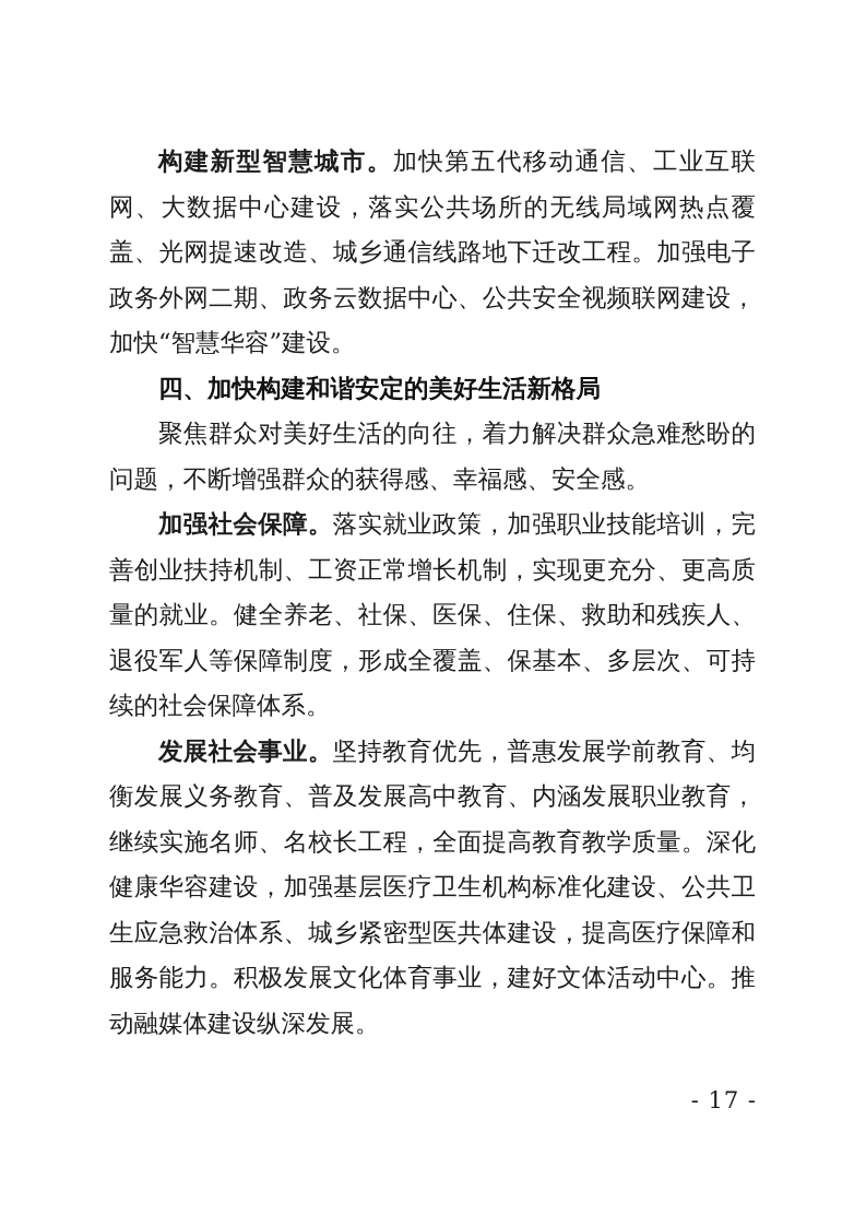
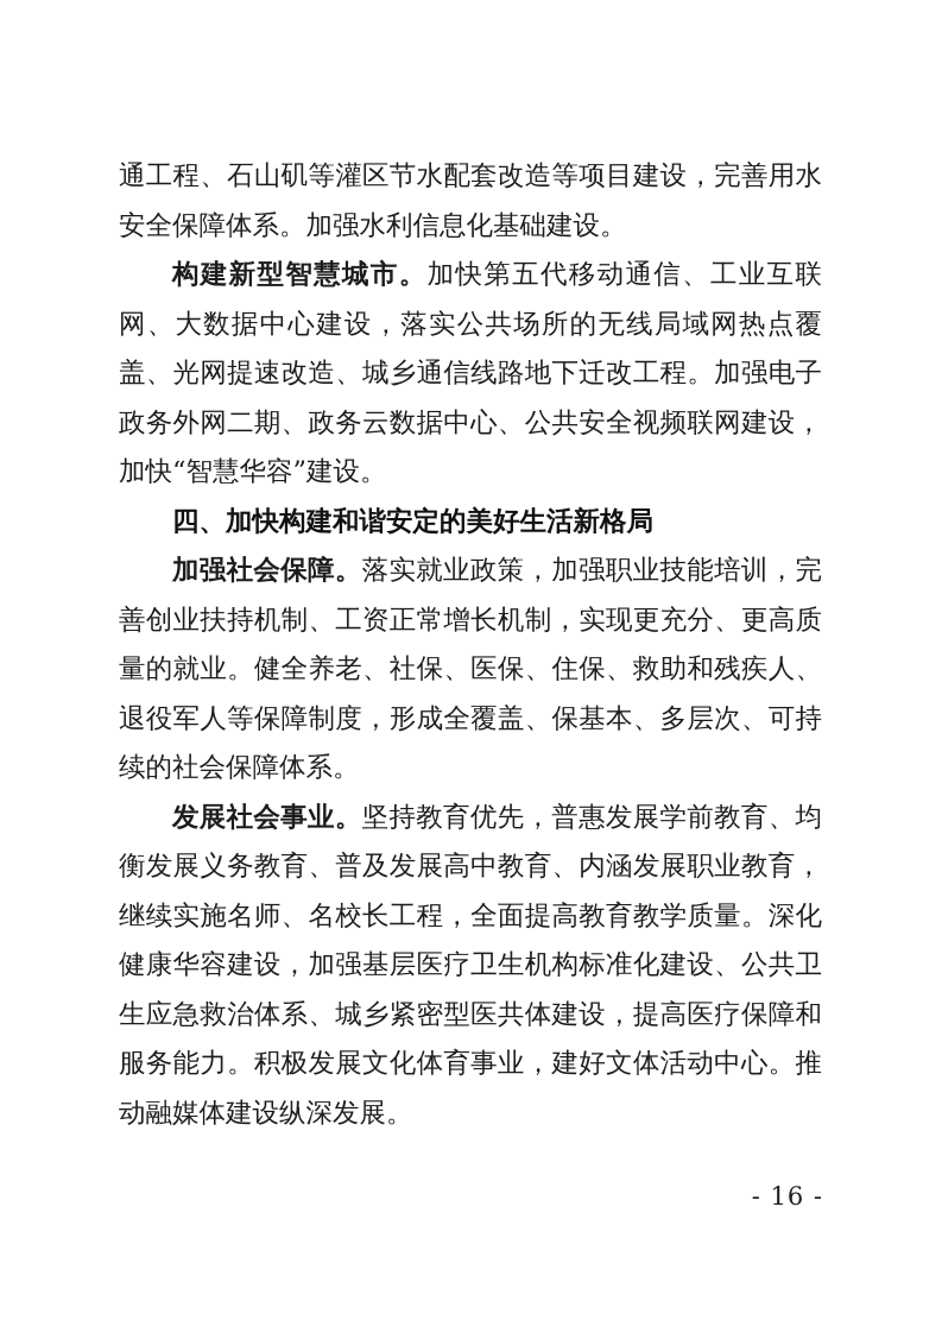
+ 通工程、石山矶等灌区节水配套改造等项目建设，完善用水安全保障体系。加强水利信息化基础建设。
  构建新型智慧城市。加快第五代移动通信、工业互联网、大数据中心建设，落实公共场所的无线局域网热点覆盖、光网提速改造、城乡通信线路地下迁改工程。加强电子政务外网二期、政务云数据中心、公共安全视频联网建设，加快“智慧华容”建设。
  四、加快构建和谐安定的美好生活新格局
- 聚焦群众对美好生活的向往，着力解决群众急难愁盼的问题，不断增强群众的获得感、幸福感、安全感。
  加强社会保障。落实就业政策，加强职业技能培训，完善创业扶持机制、工资正常增长机制，实现更充分、更高质量的就业。健全养老、社保、医保、住保、救助和残疾人、退役军人等保障制度，形成全覆盖、保基本、多层次、可持续的社会保障体系。
  发展社会事业。坚持教育优先，普惠发展学前教育、均衡发展义务教育、普及发展高中教育、内涵发展职业教育，继续实施名师、名校长工程，全面提高教育教学质量。深化健康华容建设，加强基层医疗卫生机构标准化建设、公共卫生应急救治体系、城乡紧密型医共体建设，提高医疗保障和服务能力。积极发展文化体育事业，建好文体活动中心。推动融媒体建设纵深发展。
- - 17 -
+ - 16 -
